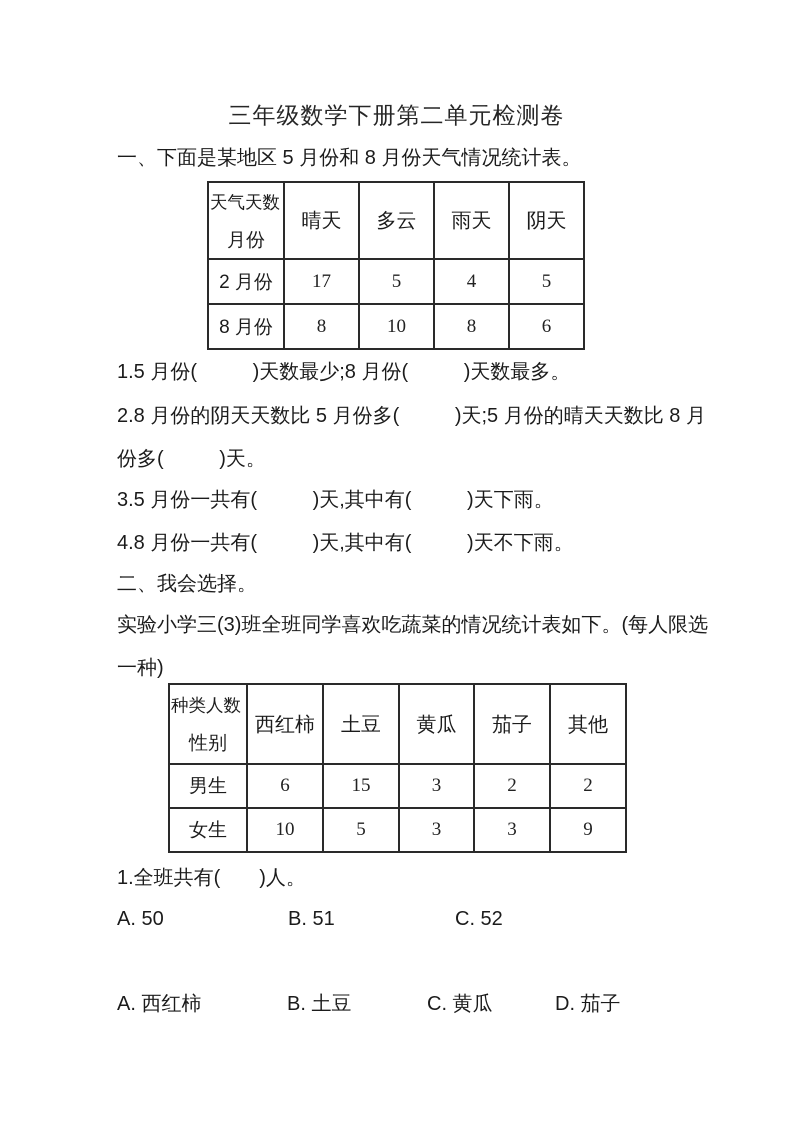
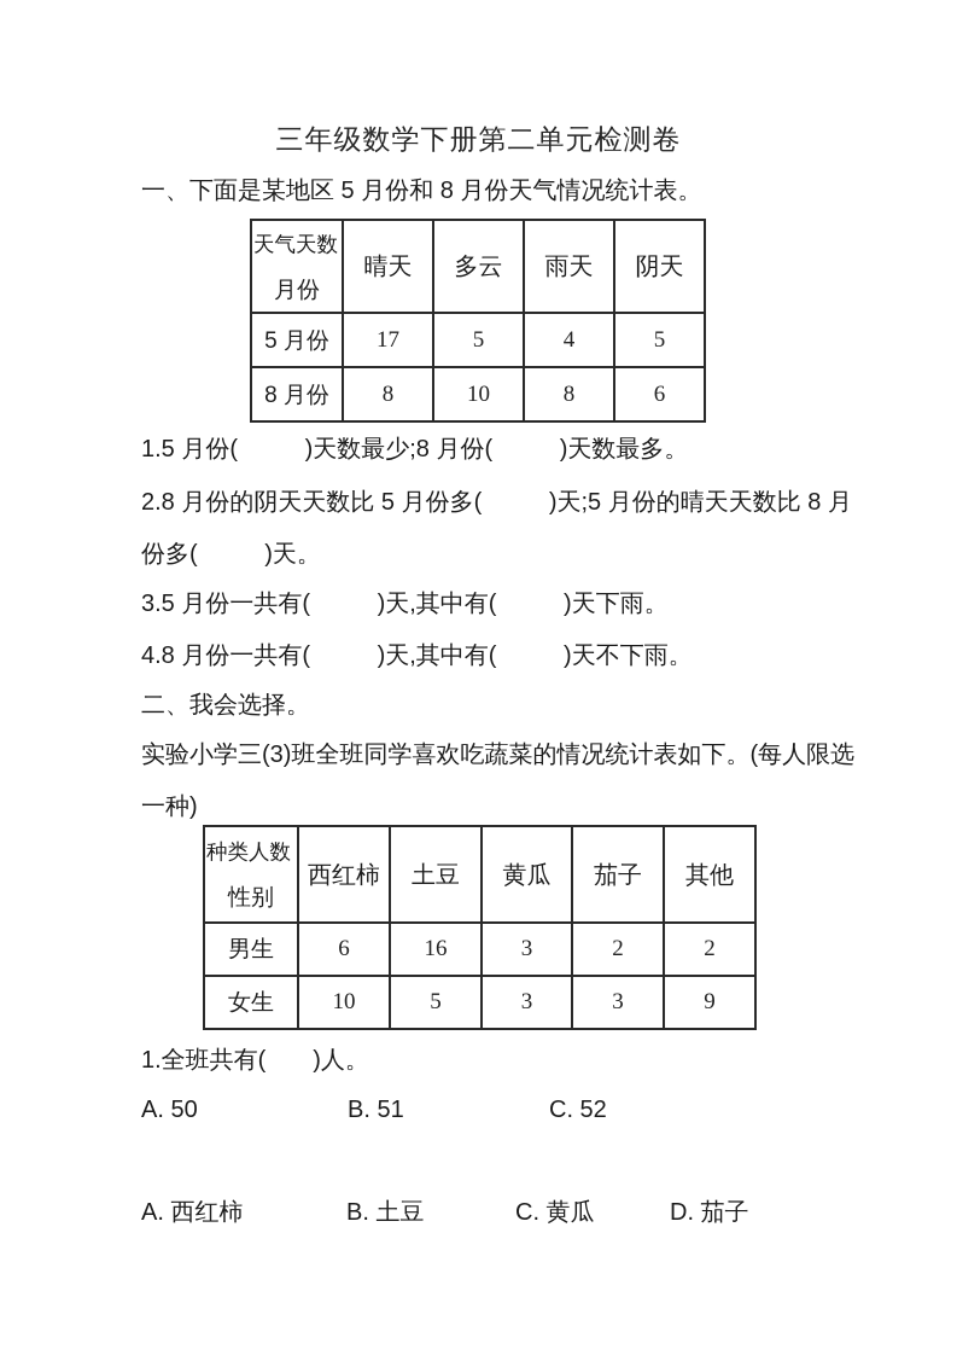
  三年级数学下册第二单元检测卷
  一、下面是某地区 5 月份和 8 月份天气情况统计表。
  天气天数 月份	晴天	多云	雨天	阴天
- 2 月份	17	5	4	5
+ 5 月份	17	5	4	5
  8 月份	8	10	8	6
  1.5 月份( )天数最少;8 月份( )天数最多。
  2.8 月份的阴天天数比 5 月份多( )天;5 月份的晴天天数比 8 月
  份多( )天。
  3.5 月份一共有( )天,其中有( )天下雨。
  4.8 月份一共有( )天,其中有( )天不下雨。
  二、我会选择。
  实验小学三(3)班全班同学喜欢吃蔬菜的情况统计表如下。(每人限选
  一种)
  种类人数 性别	西红柿	土豆	黄瓜	茄子	其他
- 男生	6	15	3	2	2
+ 男生	6	16	3	2	2
  女生	10	5	3	3	9
  1.全班共有( )人。
  A. 50
  B. 51
  C. 52
  A. 西红柿
  B. 土豆
  C. 黄瓜
  D. 茄子
